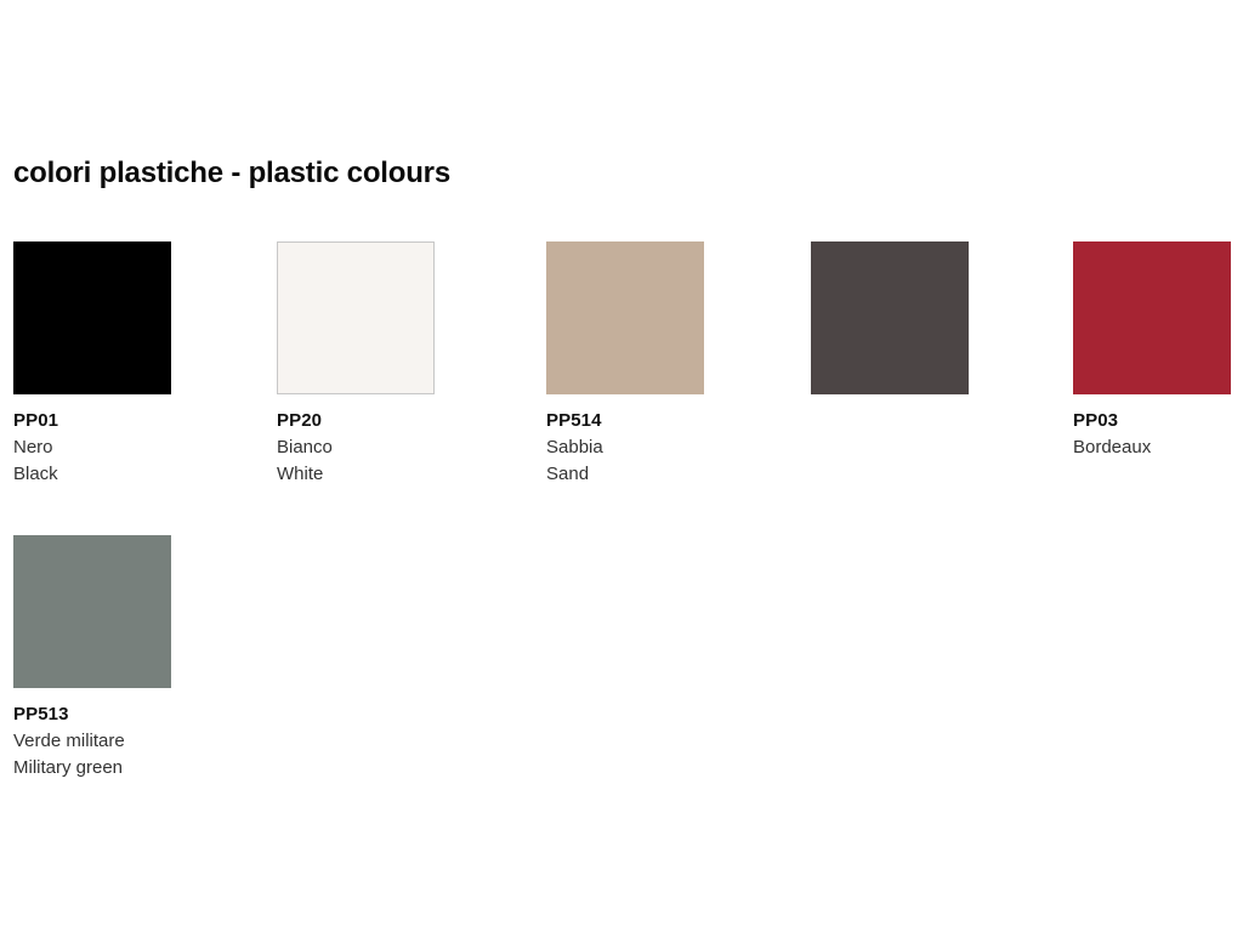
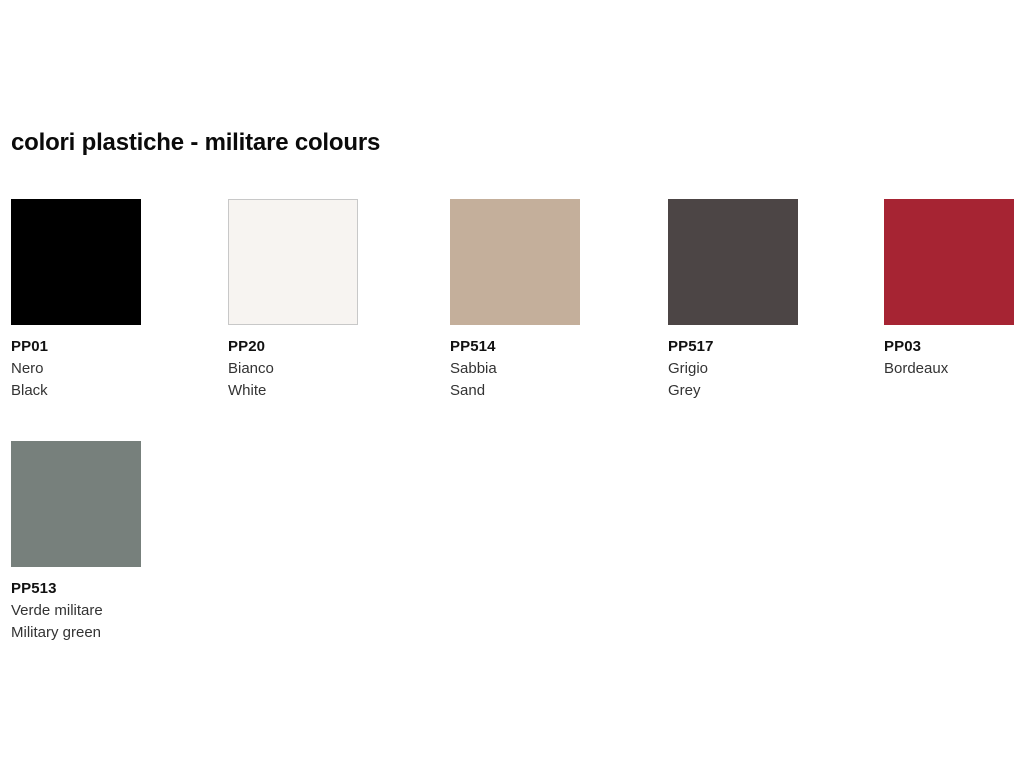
- colori plastiche - plastic colours
+ colori plastiche - militare colours
  PP01
  Nero
  Black
  PP20
  Bianco
  White
  PP514
  Sabbia
  Sand
+ PP517
+ Grigio
+ Grey
  PP03
  Bordeaux
  PP513
  Verde militare
  Military green
